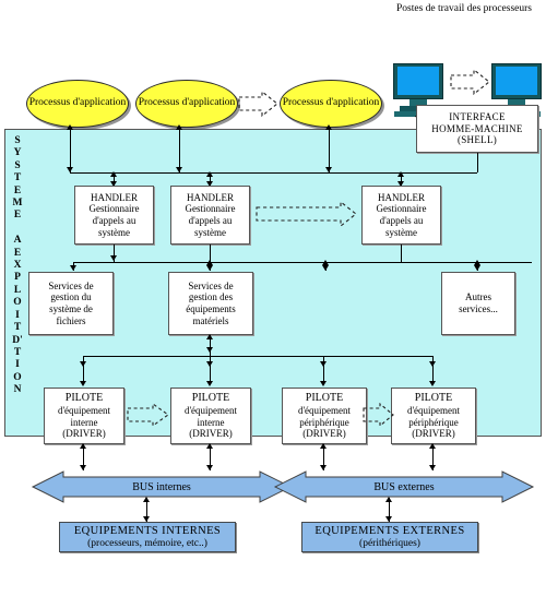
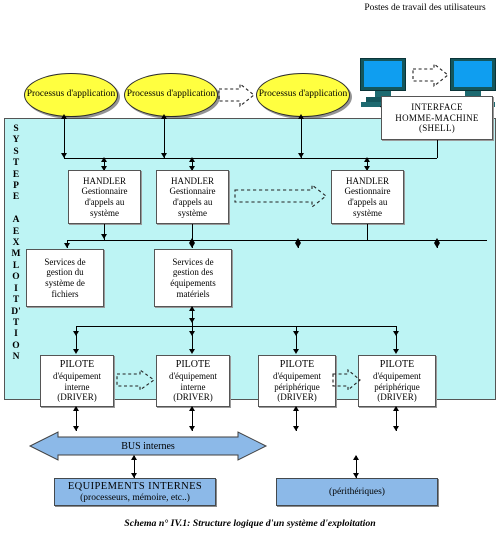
- Postes de travail des processeurs
+ Postes de travail des utilisateurs
  S
  Y
  S
  T
  E
- M
+ P
  E
  A
  E
  X
- P
+ M
  L
  O
  I
  T
  D'
  T
  I
  O
  N
  Processus d'application
  Processus d'application
  Processus d'application
  INTERFACE
  HOMME-MACHINE
  (SHELL)
  HANDLER
  Gestionnaire
  d'appels au
  système
  HANDLER
  Gestionnaire
  d'appels au
  système
  HANDLER
  Gestionnaire
  d'appels au
  système
  Services de
  gestion du
  système de
  fichiers
  Services de
  gestion des
  équipements
  matériels
- Autres
- services...
  PILOTE
  d'équipement
  interne
  (DRIVER)
  PILOTE
  d'équipement
  interne
  (DRIVER)
  PILOTE
  d'équipement
  périphérique
  (DRIVER)
  PILOTE
  d'équipement
  périphérique
  (DRIVER)
  BUS internes
- BUS externes
  EQUIPEMENTS INTERNES
  (processeurs, mémoire, etc..)
- EQUIPEMENTS EXTERNES
  (périthériques)
+ Schema n° IV.1: Structure logique d'un système d'exploitation
